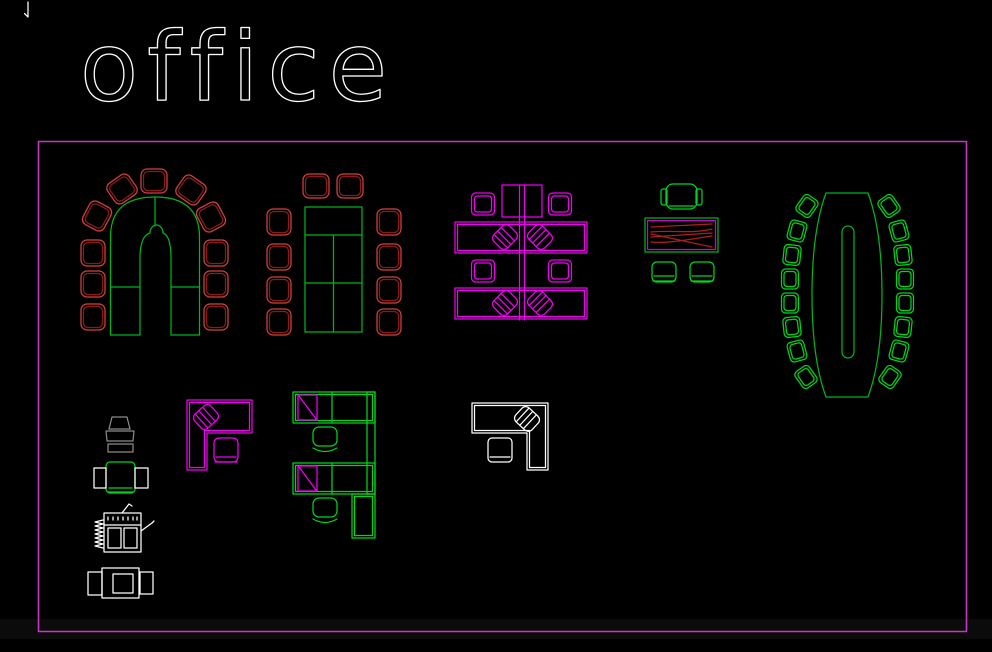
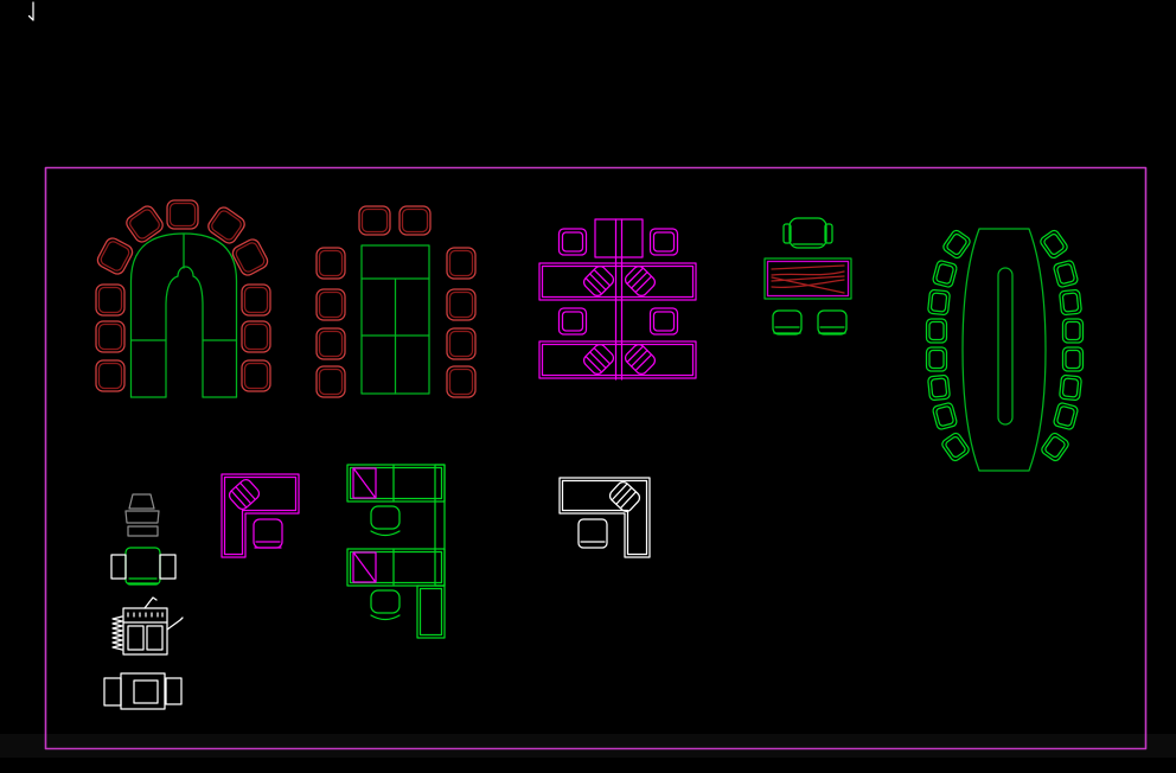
- office
